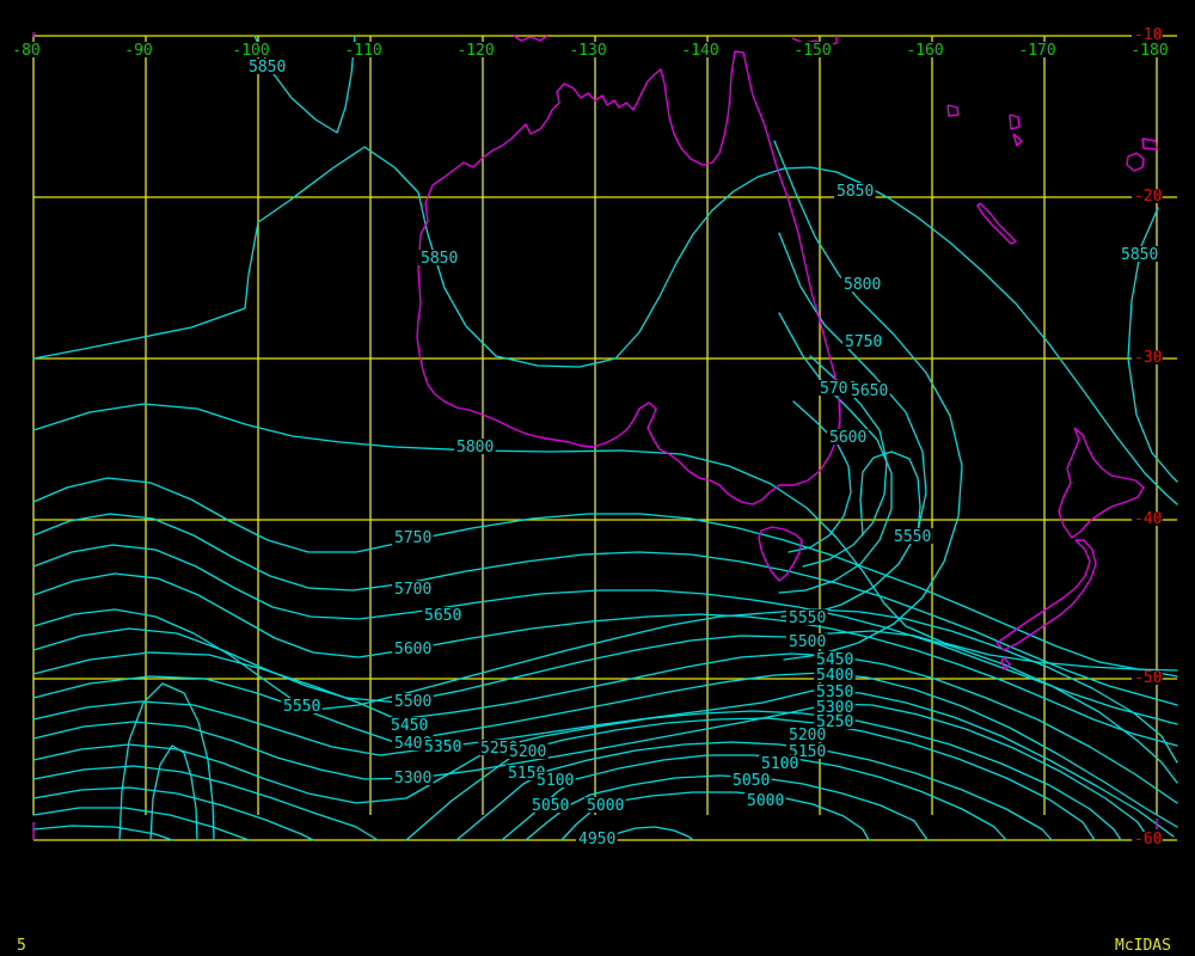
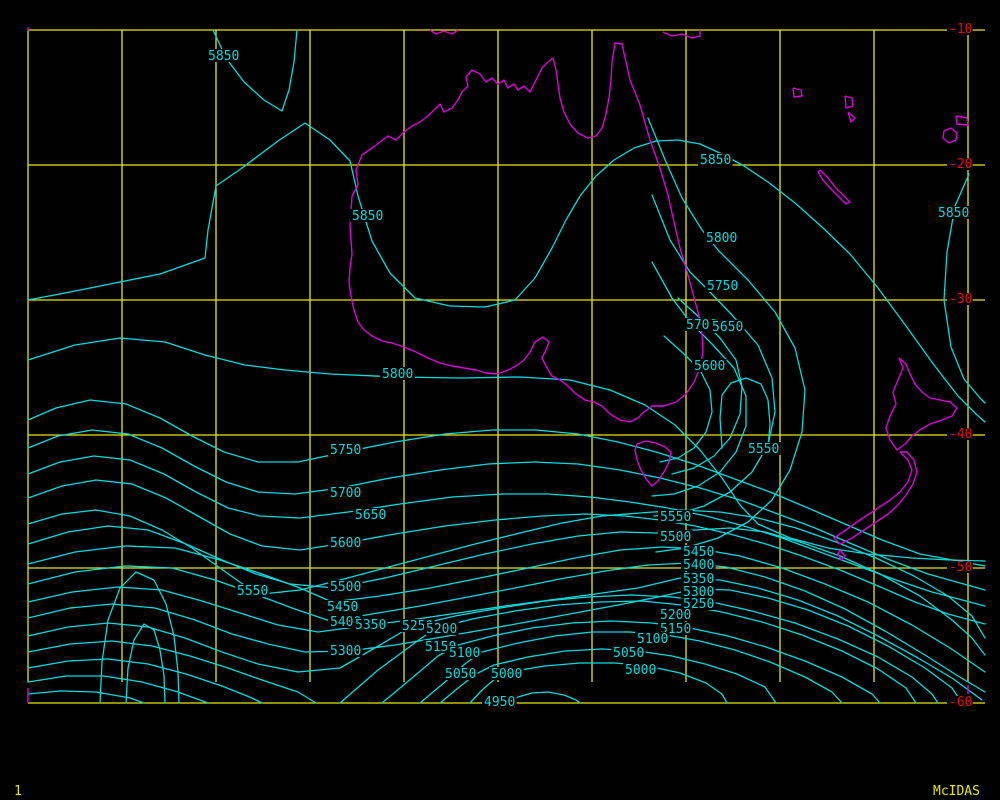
  5850
  5850
  5850
  5850
  5800
  5750
  570
  5650
  5600
  5800
  5750
  5700
  5650
  5600
  5550
  5550
  5550
  5500
  5500
  5450
  5450
  5400
  540
  5350
  5350
  5300
  5300
  5250
  525
  5200
  5200
  5150
  515
  5100
  5100
  5050
  5050
  5000
  5000
  4950
- -80
- -90
- -100
- -110
- -120
- -130
- -140
- -150
- -160
- -170
- -180
  -10
  -20
  -30
  -40
  -50
  -60
- 5
+ 1
  McIDAS
